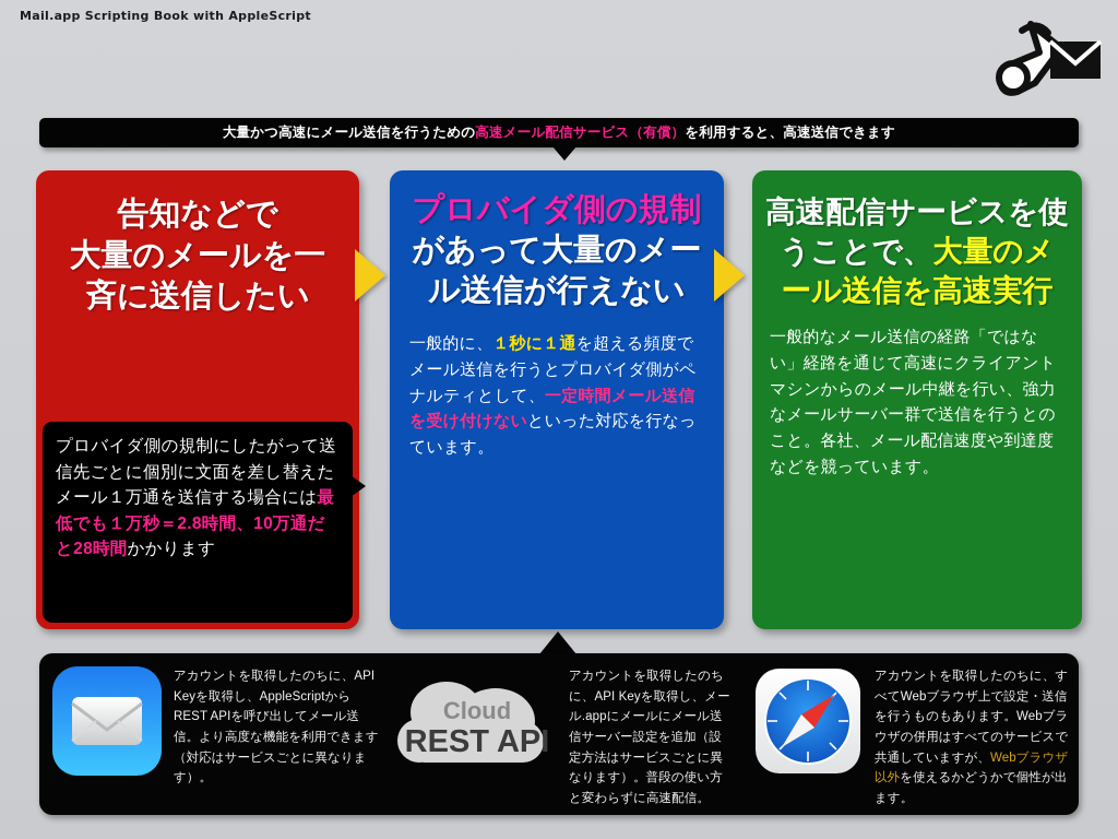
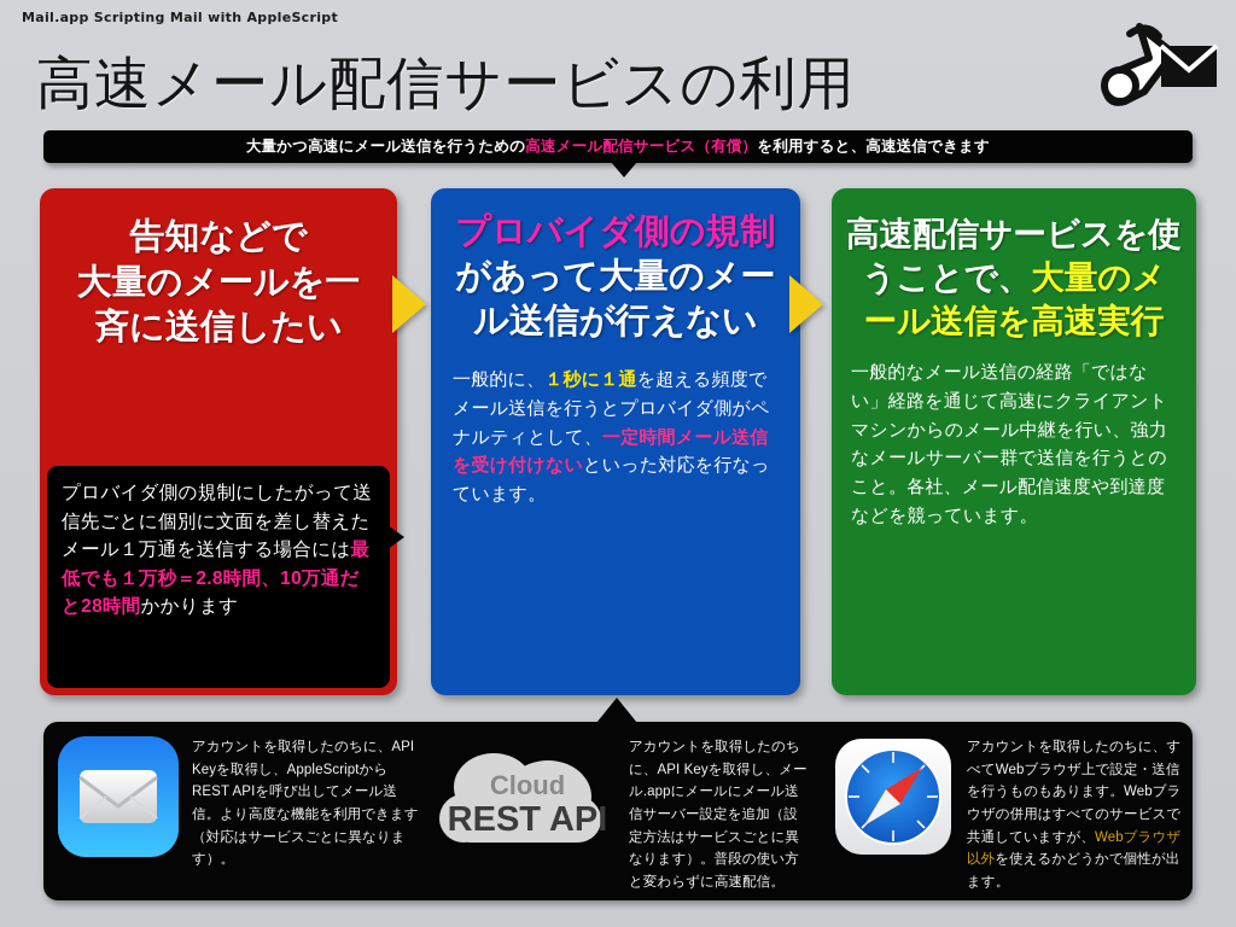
- Mail.app Scripting Book with AppleScript
+ Mail.app Scripting Mail with AppleScript
+ 高速メール配信サービスの利用
  大量かつ高速にメール送信を行うための高速メール配信サービス（有償）を利用すると、高速送信できます
  告知などで
  大量のメールを一
  斉に送信したい
  プロバイダ側の規制にしたがって送信先ごとに個別に文面を差し替えたメール１万通を送信する場合には最低でも１万秒＝2.8時間、10万通だと28時間かかります
  プロバイダ側の規制があって大量のメール送信が行えない
  一般的に、１秒に１通を超える頻度でメール送信を行うとプロバイダ側がペナルティとして、一定時間メール送信を受け付けないといった対応を行なっています。
  高速配信サービスを使うことで、大量のメール送信を高速実行
  一般的なメール送信の経路「ではない」経路を通じて高速にクライアントマシンからのメール中継を行い、強力なメールサーバー群で送信を行うとのこと。各社、メール配信速度や到達度などを競っています。
  アカウントを取得したのちに、API Keyを取得し、AppleScriptからREST APIを呼び出してメール送信。より高度な機能を利用できます（対応はサービスごとに異なります）。
  Cloud
  REST API
  アカウントを取得したのちに、API Keyを取得し、メール.appにメールにメール送信サーバー設定を追加（設定方法はサービスごとに異なります）。普段の使い方と変わらずに高速配信。
  アカウントを取得したのちに、すべてWebブラウザ上で設定・送信を行うものもあります。Webブラウザの併用はすべてのサービスで共通していますが、Webブラウザ以外を使えるかどうかで個性が出ます。
